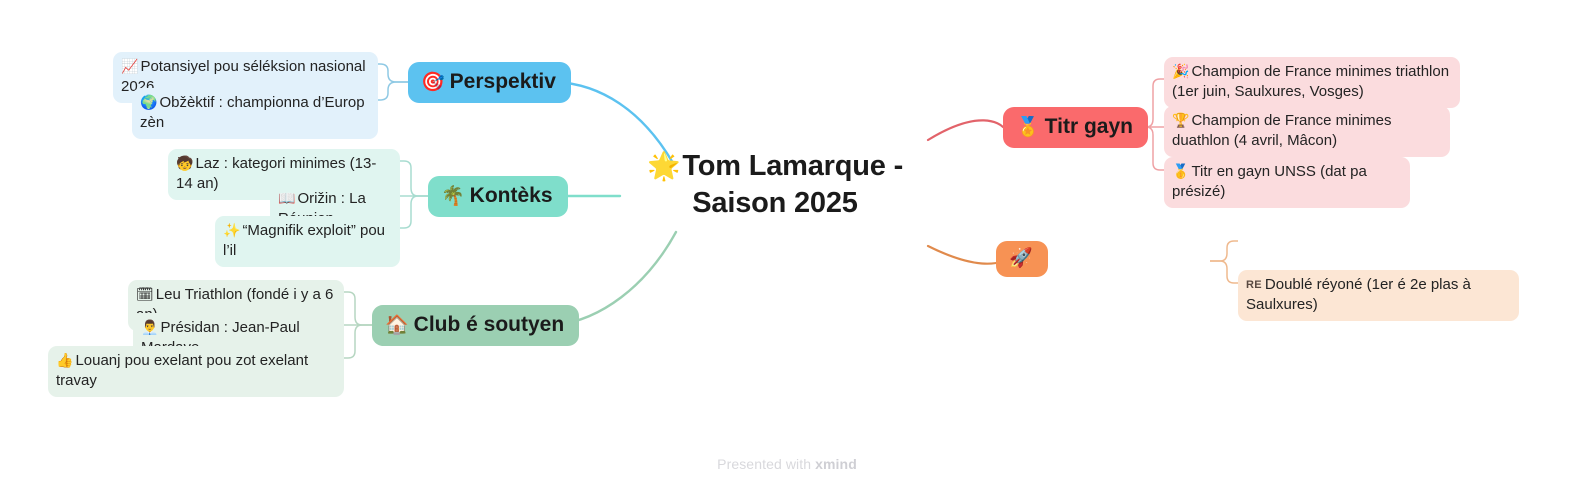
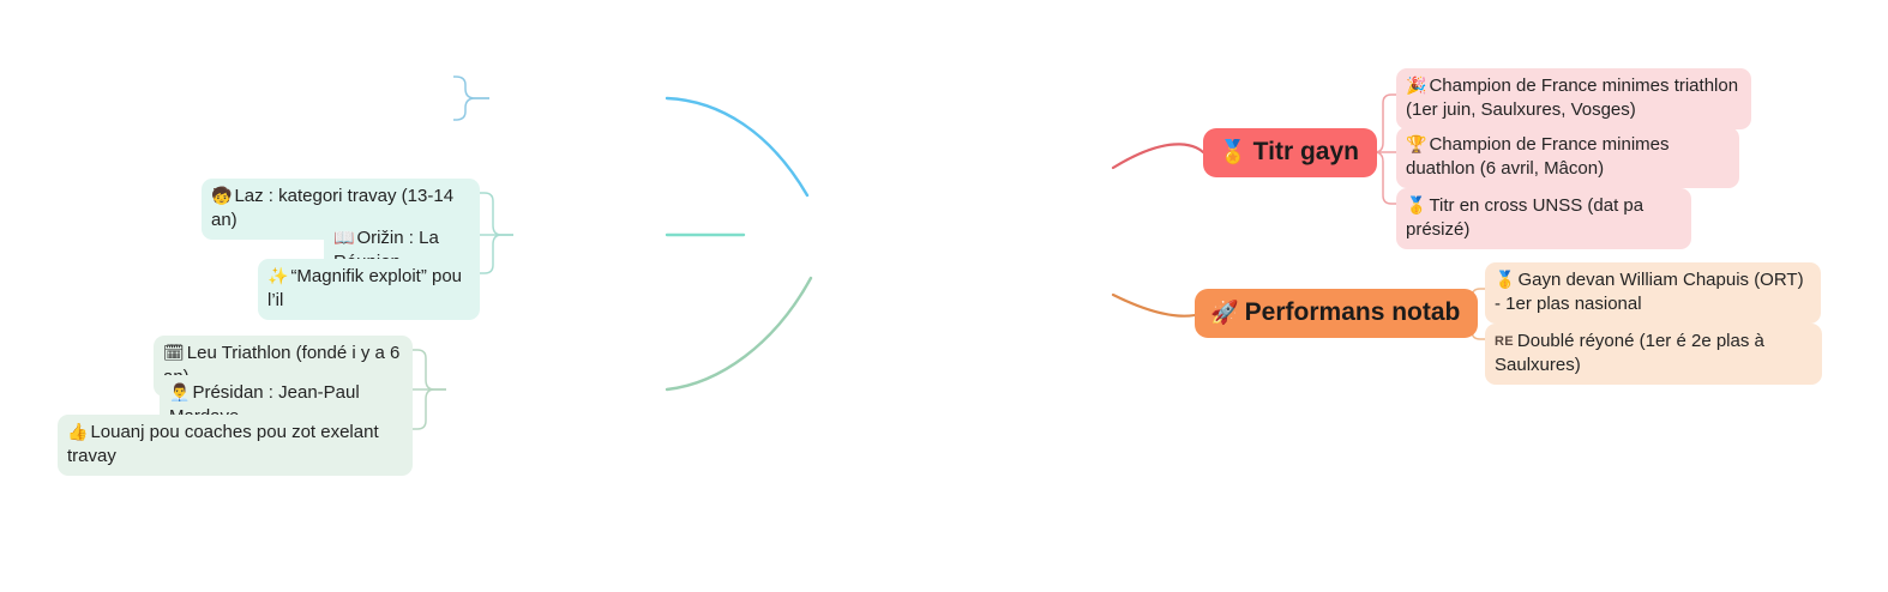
- 🌟Tom Lamarque -
- Saison 2025
- 🎯
- Perspektiv
- 📈 Potansiyel pou séléksion nasional 2026
- 🌍 Obžèktif : championna d’Europ zèn
- 🌴
- Kontèks
- 🧒 Laz : kategori minimes (13-14 an)
+ 🧒 Laz : kategori travay (13-14 an)
  ✨ “Magnifik exploit” pou l’il
- 🏠
- Club é soutyen
  🗓 Leu Triathlon (fondé i y a 6
  👨‍💼 Présidan : Jean-Paul
- 👍 Louanj pou exelant pou zot exelant travay
+ 👍 Louanj pou coaches pou zot exelant travay
  🏅
  Titr gayn
  🎉 Champion de France minimes triathlon (1er juin, Saulxures, Vosges)
- 🏆 Champion de France minimes duathlon (4 avril, Mâcon)
+ 🏆 Champion de France minimes duathlon (6 avril, Mâcon)
- 🥇 Titr en gayn UNSS (dat pa présizé)
+ 🥇 Titr en cross UNSS (dat pa présizé)
  🚀
+ Performans notab
+ 🥇 Gayn devan William Chapuis (ORT) - 1er plas nasional
  RE Doublé réyoné (1er é 2e plas à Saulxures)
- Presented with xmind
